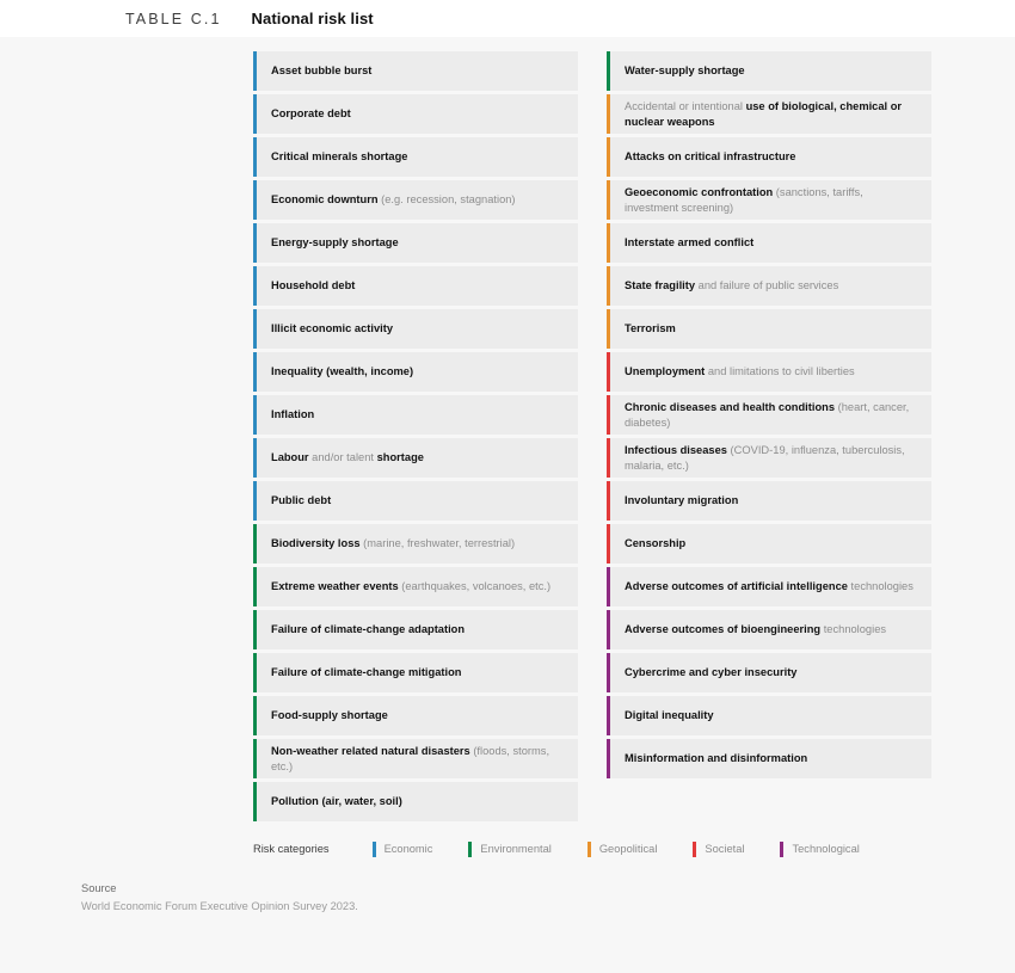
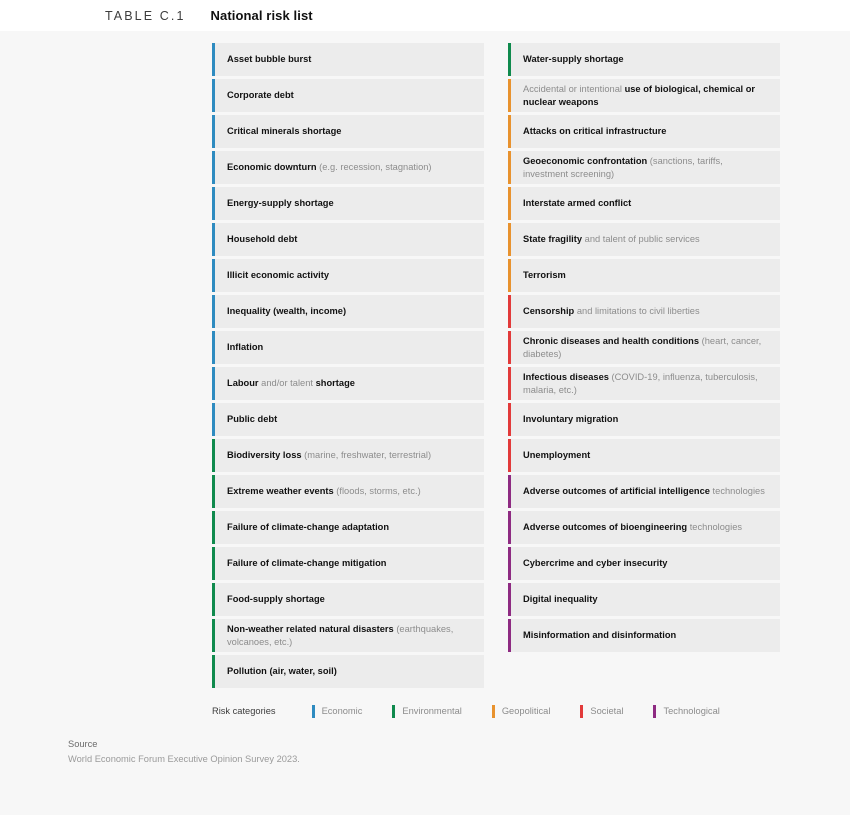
  TABLE C.1
  National risk list
  Asset bubble burst
  Corporate debt
  Critical minerals shortage
  Economic downturn (e.g. recession, stagnation)
  Energy-supply shortage
  Household debt
  Illicit economic activity
  Inequality (wealth, income)
  Inflation
  Labour and/or talent shortage
  Public debt
  Biodiversity loss (marine, freshwater, terrestrial)
- Extreme weather events (earthquakes, volcanoes, etc.)
+ Extreme weather events (floods, storms, etc.)
  Failure of climate-change adaptation
  Failure of climate-change mitigation
  Food-supply shortage
- Non-weather related natural disasters (floods, storms, etc.)
+ Non-weather related natural disasters (earthquakes, volcanoes, etc.)
  Pollution (air, water, soil)
  Water-supply shortage
  Accidental or intentional use of biological, chemical or nuclear weapons
  Attacks on critical infrastructure
  Geoeconomic confrontation (sanctions, tariffs, investment screening)
  Interstate armed conflict
- State fragility and failure of public services
+ State fragility and talent of public services
  Terrorism
- Unemployment and limitations to civil liberties
+ Censorship and limitations to civil liberties
  Chronic diseases and health conditions (heart, cancer, diabetes)
  Infectious diseases (COVID-19, influenza, tuberculosis, malaria, etc.)
  Involuntary migration
- Censorship
+ Unemployment
  Adverse outcomes of artificial intelligence technologies
  Adverse outcomes of bioengineering technologies
  Cybercrime and cyber insecurity
  Digital inequality
  Misinformation and disinformation
  Risk categories
  Economic
  Environmental
  Geopolitical
  Societal
  Technological
  Source
  World Economic Forum Executive Opinion Survey 2023.
